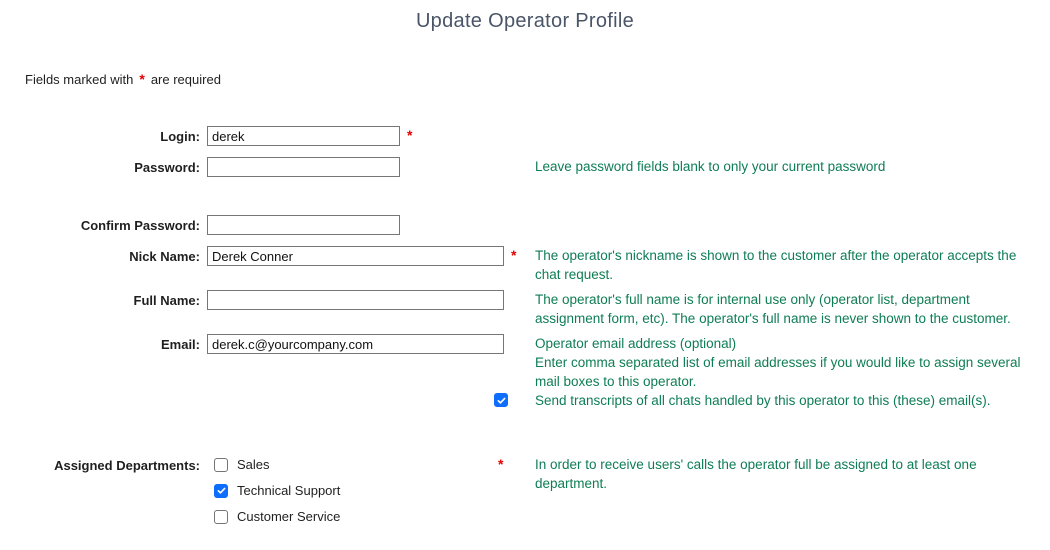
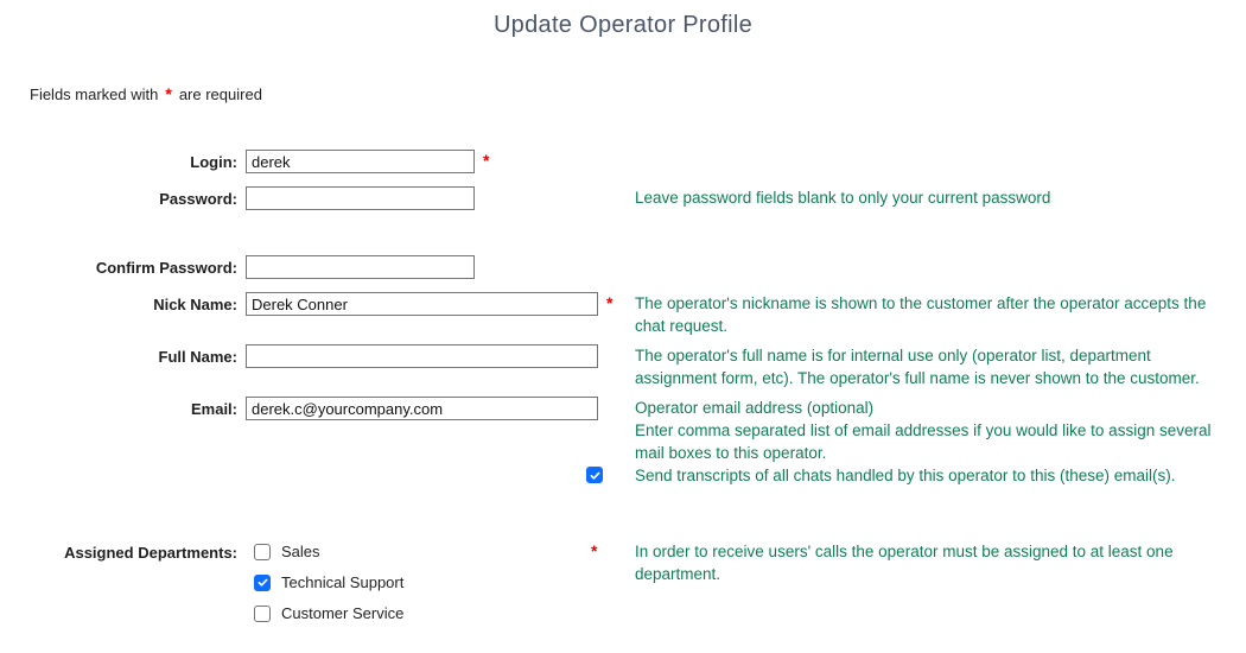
  Update Operator Profile
  Fields marked with * are required
  Login:
  derek
  *
  Password:
  Leave password fields blank to only your current password
  Confirm Password:
  Nick Name:
  Derek Conner
  *
  The operator's nickname is shown to the customer after the operator accepts the chat request.
  Full Name:
  The operator's full name is for internal use only (operator list, department assignment form, etc). The operator's full name is never shown to the customer.
  Email:
  derek.c@yourcompany.com
  Operator email address (optional)
  Enter comma separated list of email addresses if you would like to assign several mail boxes to this operator.
  Send transcripts of all chats handled by this operator to this (these) email(s).
  Assigned Departments:
  Sales
  Technical Support
  Customer Service
  *
- In order to receive users' calls the operator full be assigned to at least one department.
+ In order to receive users' calls the operator must be assigned to at least one department.
